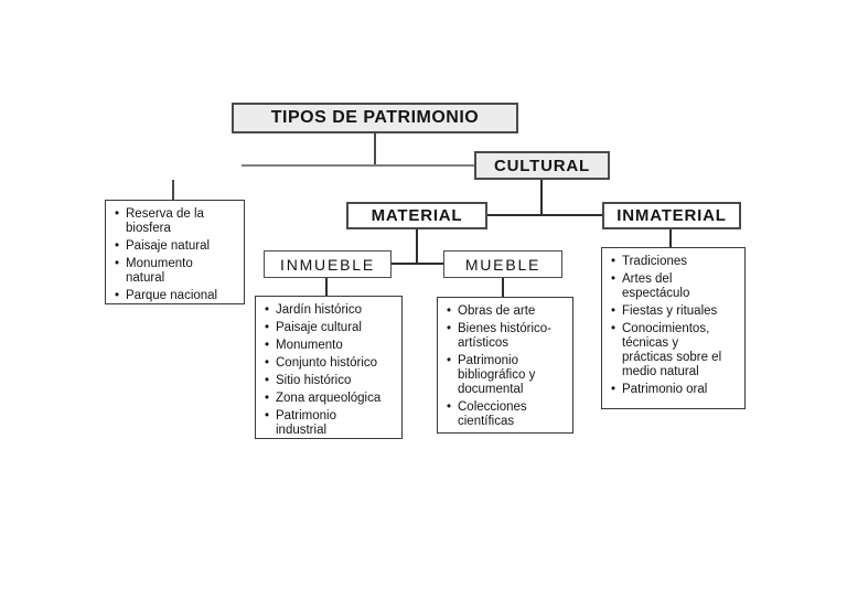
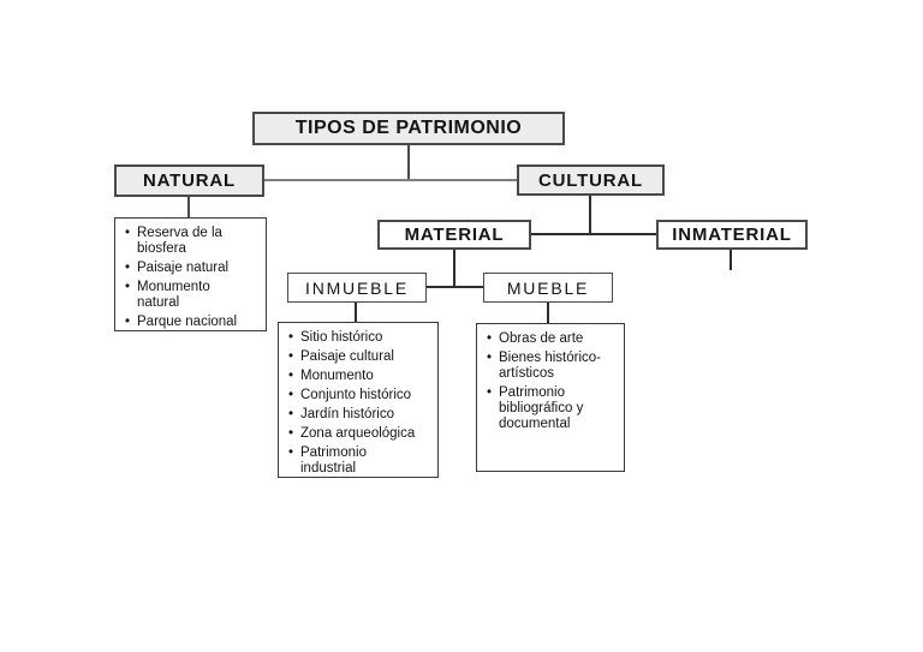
  TIPOS DE PATRIMONIO
+ NATURAL
  CULTURAL
  MATERIAL
  INMATERIAL
  INMUEBLE
  MUEBLE
  Reserva de la biosfera
  Paisaje natural
  Monumento natural
  Parque nacional
- Jardín histórico
+ Sitio histórico
  Paisaje cultural
  Monumento
  Conjunto histórico
- Sitio histórico
+ Jardín histórico
  Zona arqueológica
  Patrimonio industrial
  Obras de arte
  Bienes histórico-artísticos
  Patrimonio bibliográfico y documental
- Colecciones científicas
- Tradiciones
- Artes del espectáculo
- Fiestas y rituales
- Conocimientos, técnicas y prácticas sobre el medio natural
- Patrimonio oral
